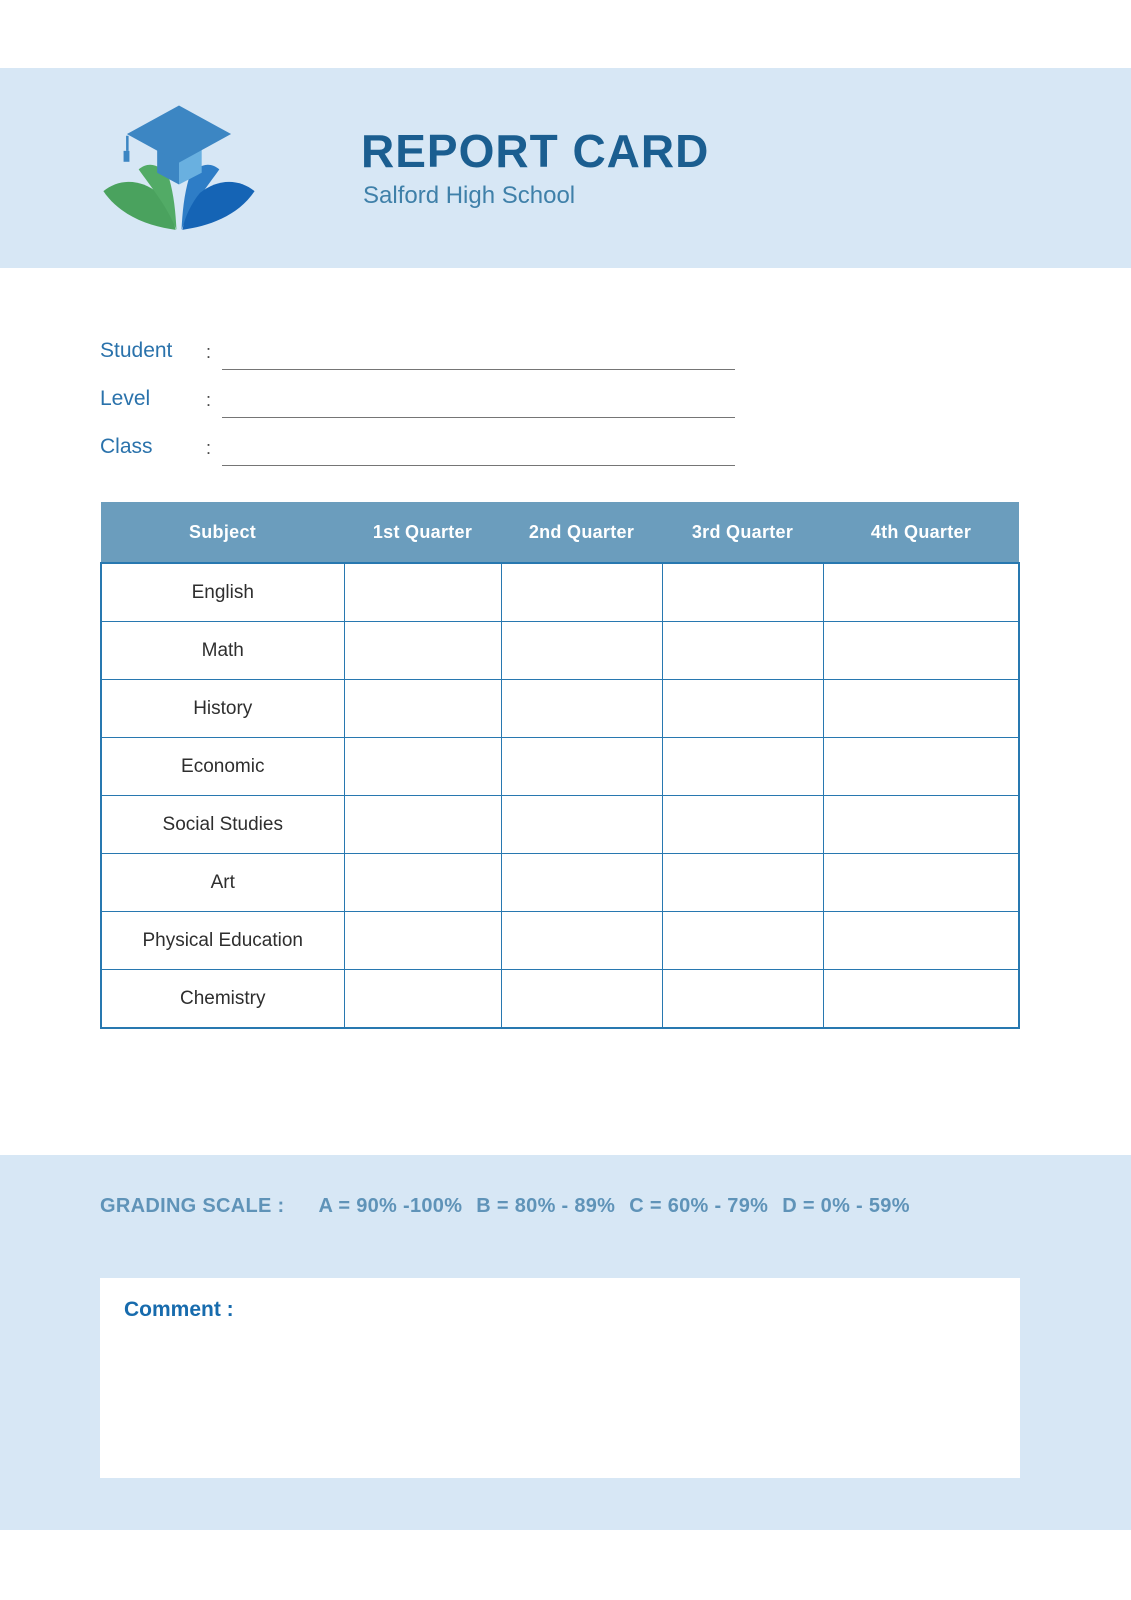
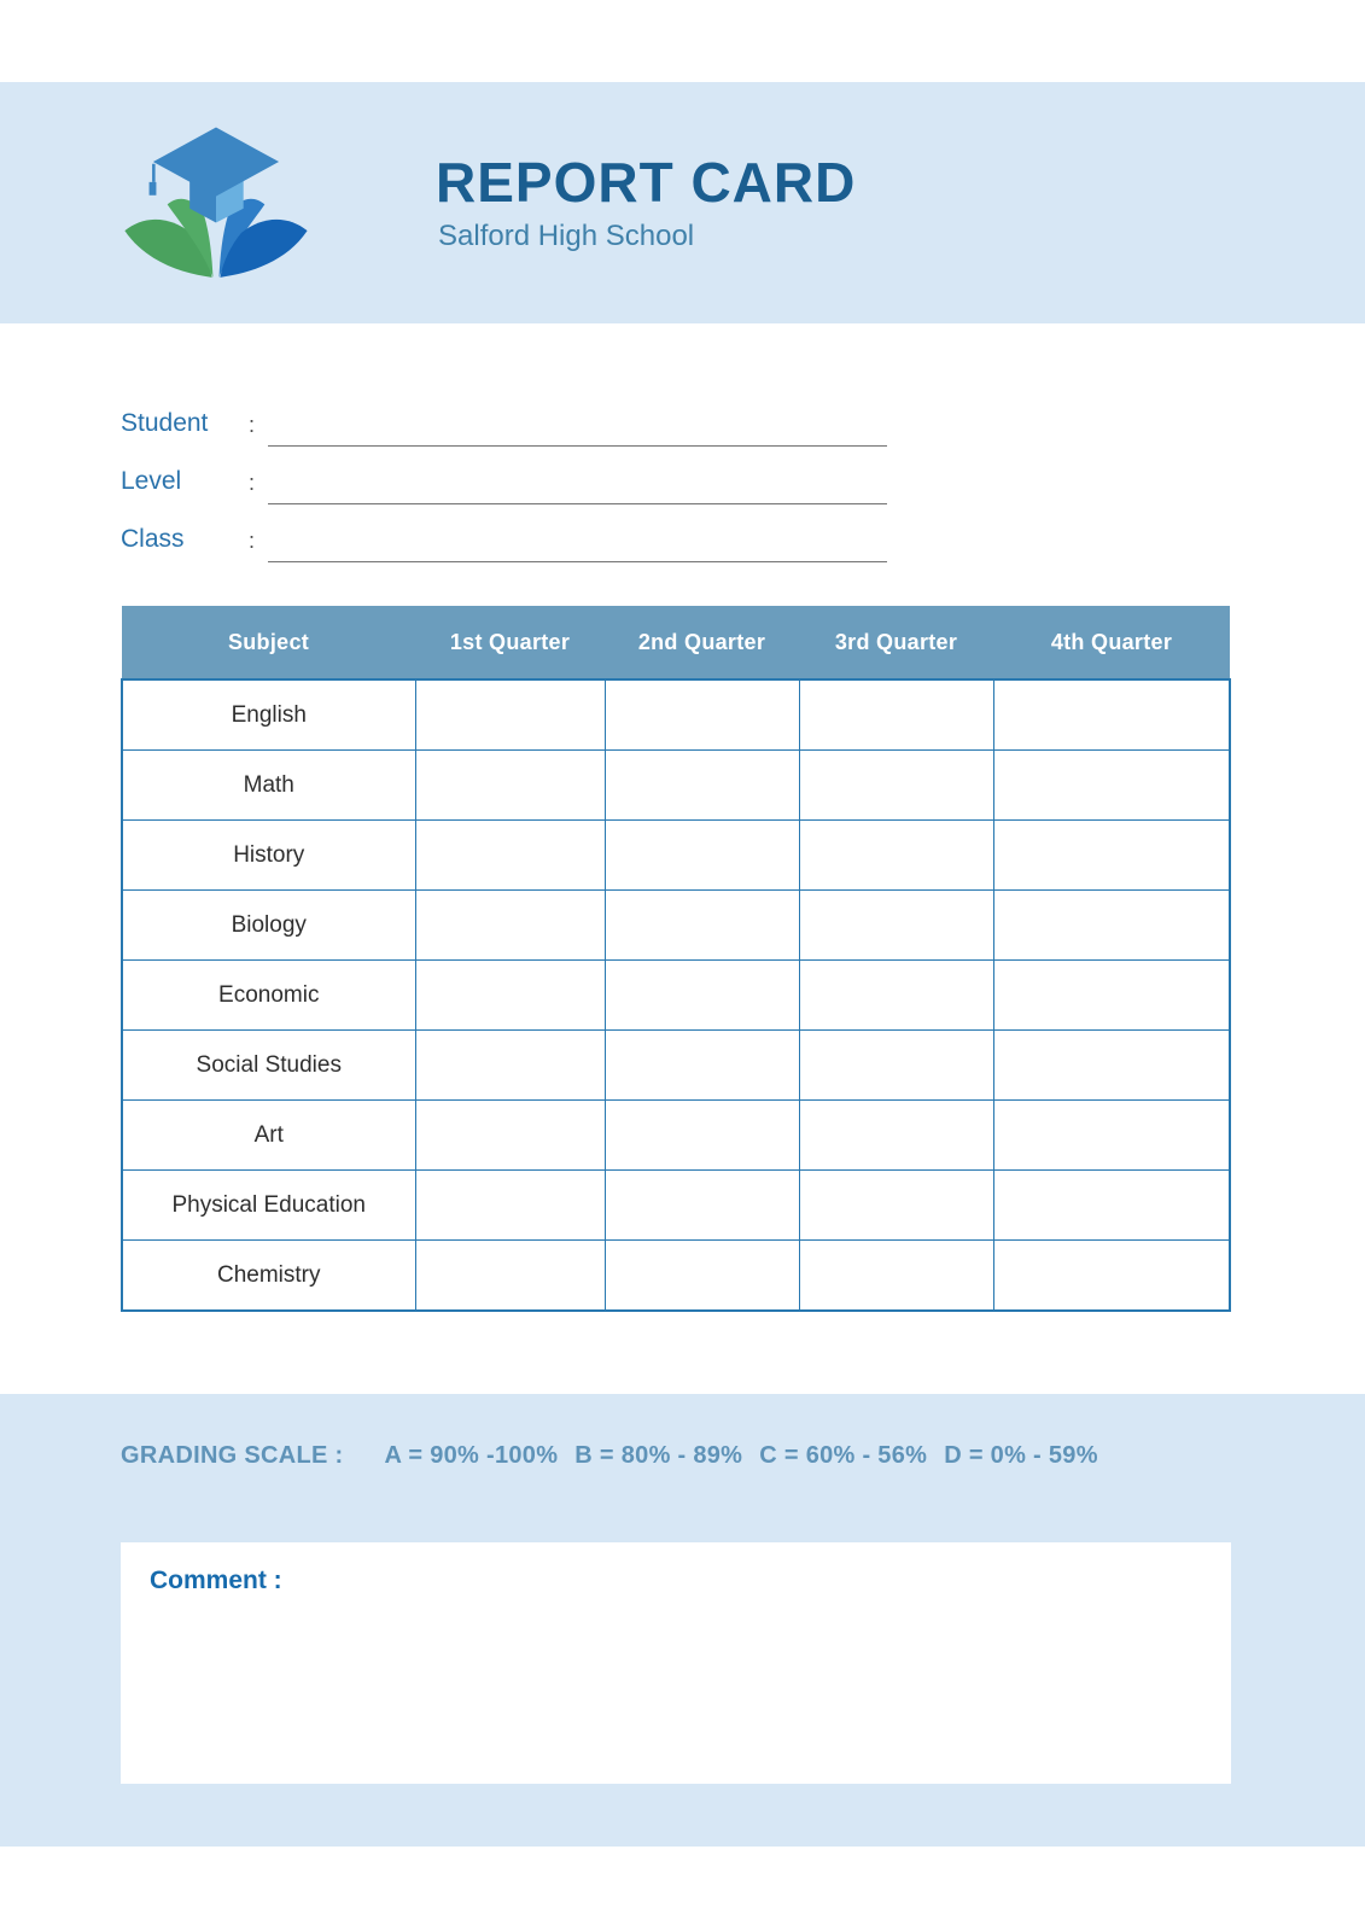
  REPORT CARD
  Salford High School
  Student
  :
  Level
  :
  Class
  :
  Subject	1st Quarter	2nd Quarter	3rd Quarter	4th Quarter
  English
  Math
  History
+ Biology
  Economic
  Social Studies
  Art
  Physical Education
  Chemistry
  GRADING SCALE :
  A = 90% -100%
  B = 80% - 89%
- C = 60% - 79%
+ C = 60% - 56%
  D = 0% - 59%
  Comment :
